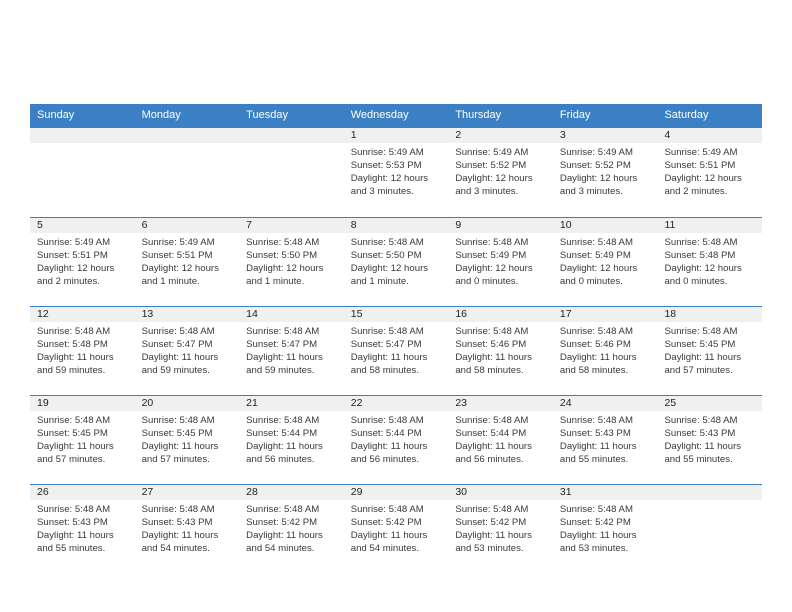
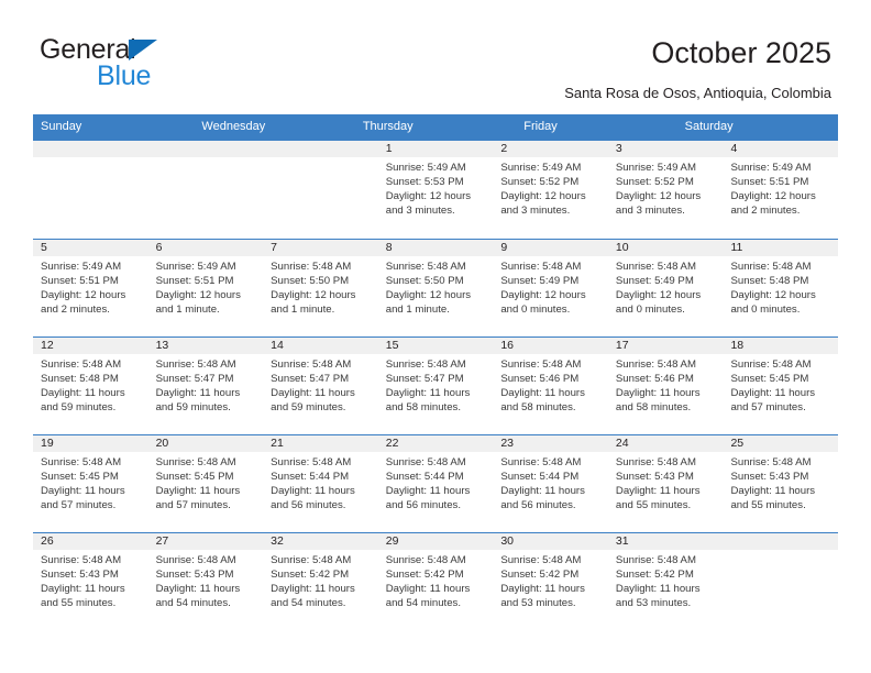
+ General
+ Blue
+ October 2025
+ Santa Rosa de Osos, Antioquia, Colombia
  Sunday
- Monday
- Tuesday
  Wednesday
  Thursday
  Friday
  Saturday
  1
  Sunrise: 5:49 AM
  Sunset: 5:53 PM
  Daylight: 12 hours
  and 3 minutes.
  2
  Sunrise: 5:49 AM
  Sunset: 5:52 PM
  Daylight: 12 hours
  and 3 minutes.
  3
  Sunrise: 5:49 AM
  Sunset: 5:52 PM
  Daylight: 12 hours
  and 3 minutes.
  4
  Sunrise: 5:49 AM
  Sunset: 5:51 PM
  Daylight: 12 hours
  and 2 minutes.
  5
  Sunrise: 5:49 AM
  Sunset: 5:51 PM
  Daylight: 12 hours
  and 2 minutes.
  6
  Sunrise: 5:49 AM
  Sunset: 5:51 PM
  Daylight: 12 hours
  and 1 minute.
  7
  Sunrise: 5:48 AM
  Sunset: 5:50 PM
  Daylight: 12 hours
  and 1 minute.
  8
  Sunrise: 5:48 AM
  Sunset: 5:50 PM
  Daylight: 12 hours
  and 1 minute.
  9
  Sunrise: 5:48 AM
  Sunset: 5:49 PM
  Daylight: 12 hours
  and 0 minutes.
  10
  Sunrise: 5:48 AM
  Sunset: 5:49 PM
  Daylight: 12 hours
  and 0 minutes.
  11
  Sunrise: 5:48 AM
  Sunset: 5:48 PM
  Daylight: 12 hours
  and 0 minutes.
  12
  Sunrise: 5:48 AM
  Sunset: 5:48 PM
  Daylight: 11 hours
  and 59 minutes.
  13
  Sunrise: 5:48 AM
  Sunset: 5:47 PM
  Daylight: 11 hours
  and 59 minutes.
  14
  Sunrise: 5:48 AM
  Sunset: 5:47 PM
  Daylight: 11 hours
  and 59 minutes.
  15
  Sunrise: 5:48 AM
  Sunset: 5:47 PM
  Daylight: 11 hours
  and 58 minutes.
  16
  Sunrise: 5:48 AM
  Sunset: 5:46 PM
  Daylight: 11 hours
  and 58 minutes.
  17
  Sunrise: 5:48 AM
  Sunset: 5:46 PM
  Daylight: 11 hours
  and 58 minutes.
  18
  Sunrise: 5:48 AM
  Sunset: 5:45 PM
  Daylight: 11 hours
  and 57 minutes.
  19
  Sunrise: 5:48 AM
  Sunset: 5:45 PM
  Daylight: 11 hours
  and 57 minutes.
  20
  Sunrise: 5:48 AM
  Sunset: 5:45 PM
  Daylight: 11 hours
  and 57 minutes.
  21
  Sunrise: 5:48 AM
  Sunset: 5:44 PM
  Daylight: 11 hours
  and 56 minutes.
  22
  Sunrise: 5:48 AM
  Sunset: 5:44 PM
  Daylight: 11 hours
  and 56 minutes.
  23
  Sunrise: 5:48 AM
  Sunset: 5:44 PM
  Daylight: 11 hours
  and 56 minutes.
  24
  Sunrise: 5:48 AM
  Sunset: 5:43 PM
  Daylight: 11 hours
  and 55 minutes.
  25
  Sunrise: 5:48 AM
  Sunset: 5:43 PM
  Daylight: 11 hours
  and 55 minutes.
  26
  Sunrise: 5:48 AM
  Sunset: 5:43 PM
  Daylight: 11 hours
  and 55 minutes.
  27
  Sunrise: 5:48 AM
  Sunset: 5:43 PM
  Daylight: 11 hours
  and 54 minutes.
- 28
+ 32
  Sunrise: 5:48 AM
  Sunset: 5:42 PM
  Daylight: 11 hours
  and 54 minutes.
  29
  Sunrise: 5:48 AM
  Sunset: 5:42 PM
  Daylight: 11 hours
  and 54 minutes.
  30
  Sunrise: 5:48 AM
  Sunset: 5:42 PM
  Daylight: 11 hours
  and 53 minutes.
  31
  Sunrise: 5:48 AM
  Sunset: 5:42 PM
  Daylight: 11 hours
  and 53 minutes.
